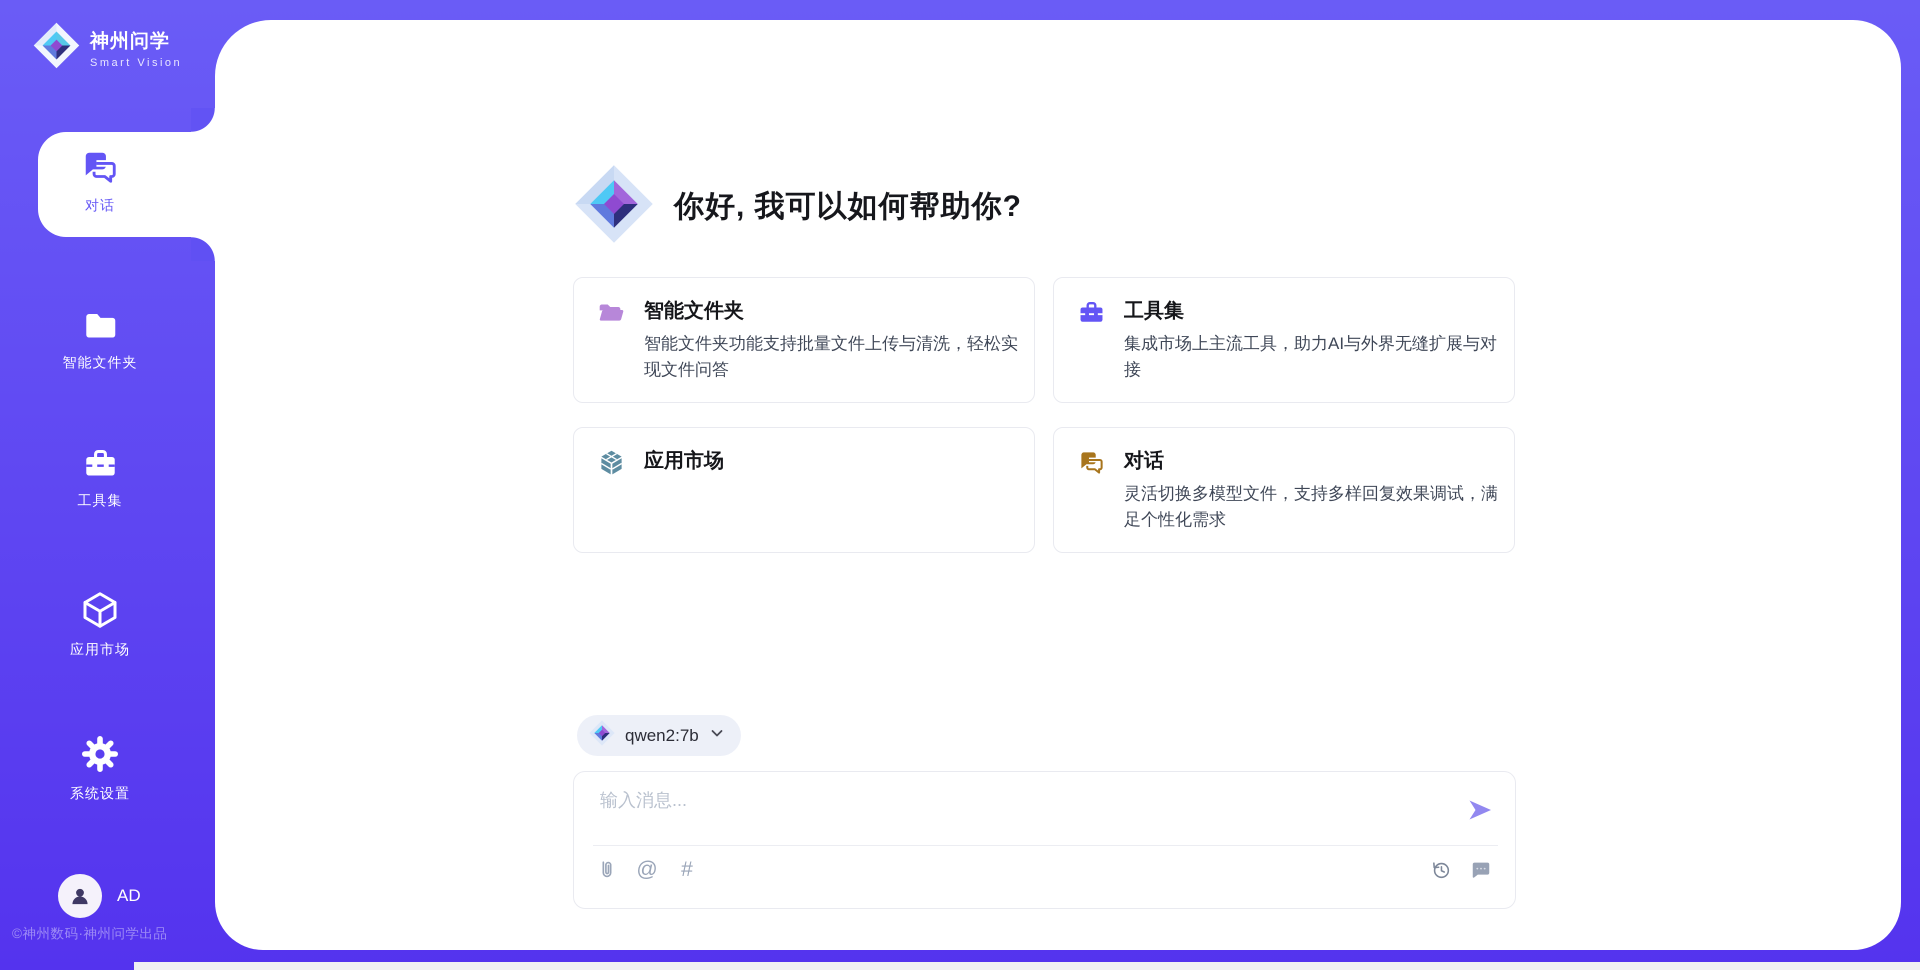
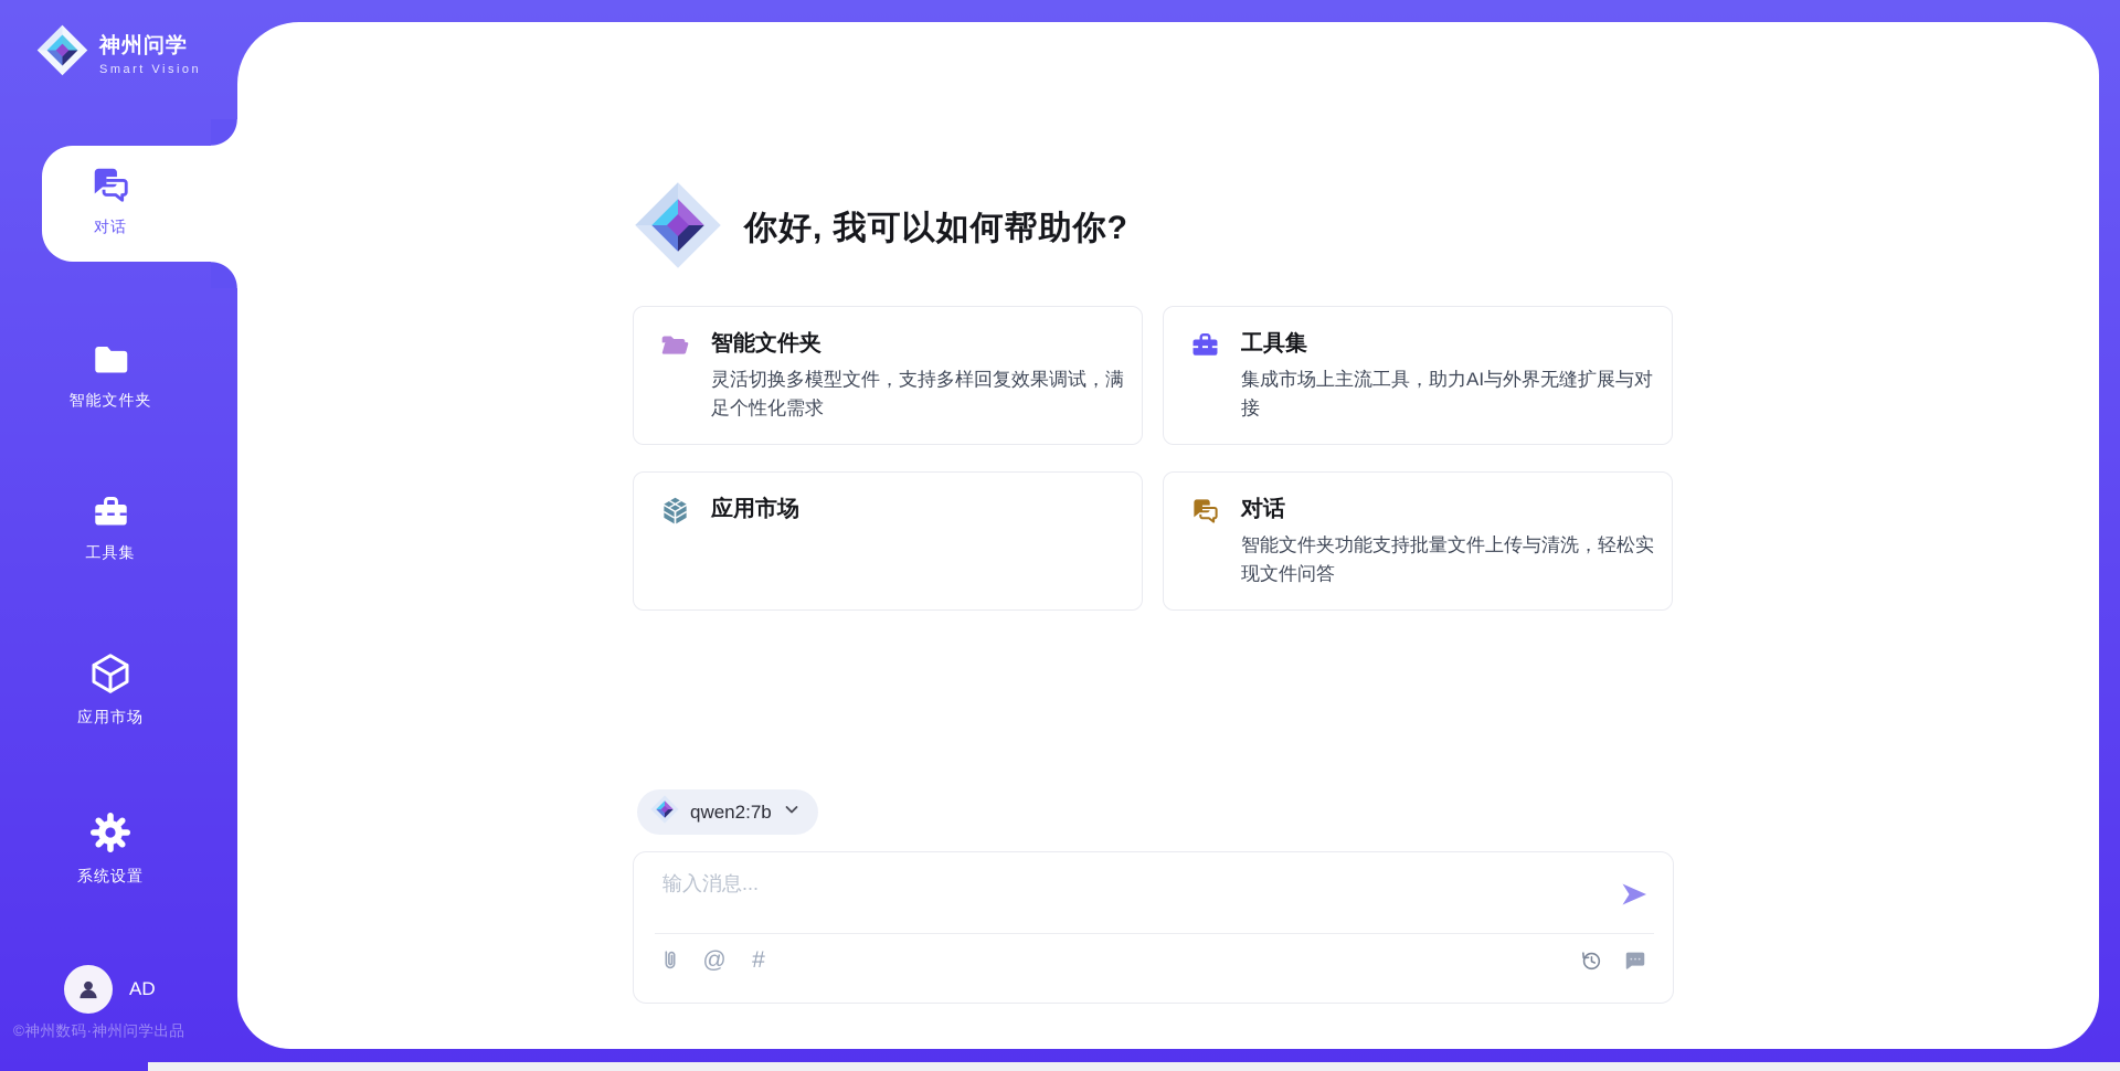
  神州问学
  Smart Vision
  对话
  智能文件夹
  工具集
  应用市场
  系统设置
  AD
  ©神州数码·神州问学出品
  你好, 我可以如何帮助你?
  智能文件夹
- 智能文件夹功能支持批量文件上传与清洗，轻松实现文件问答
+ 灵活切换多模型文件，支持多样回复效果调试，满足个性化需求
  工具集
  集成市场上主流工具，助力AI与外界无缝扩展与对接
  应用市场
  对话
- 灵活切换多模型文件，支持多样回复效果调试，满足个性化需求
+ 智能文件夹功能支持批量文件上传与清洗，轻松实现文件问答
  qwen2:7b
  输入消息...
  @
  #
